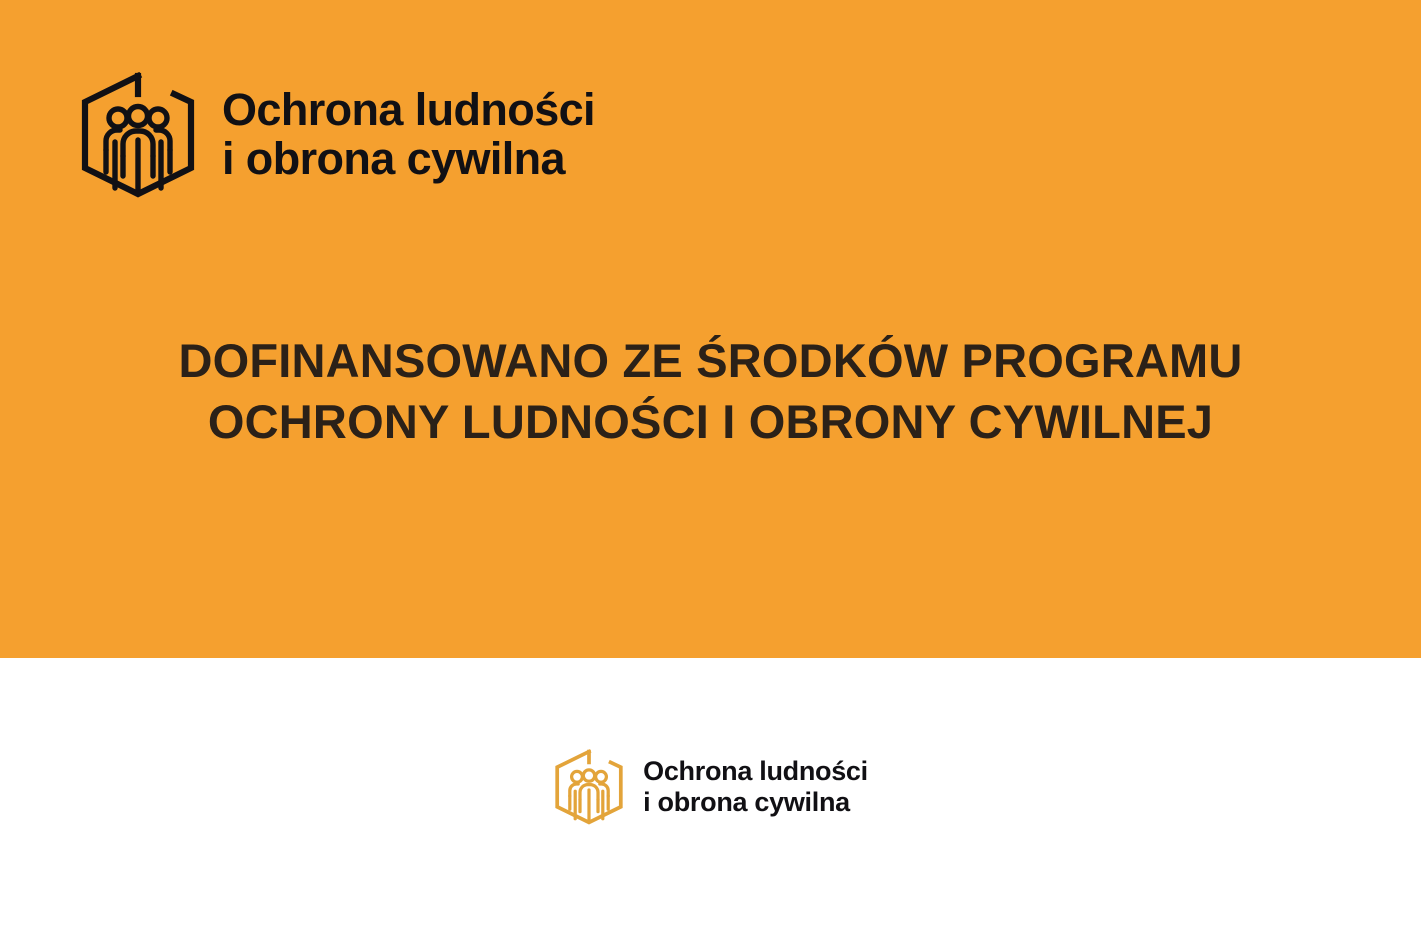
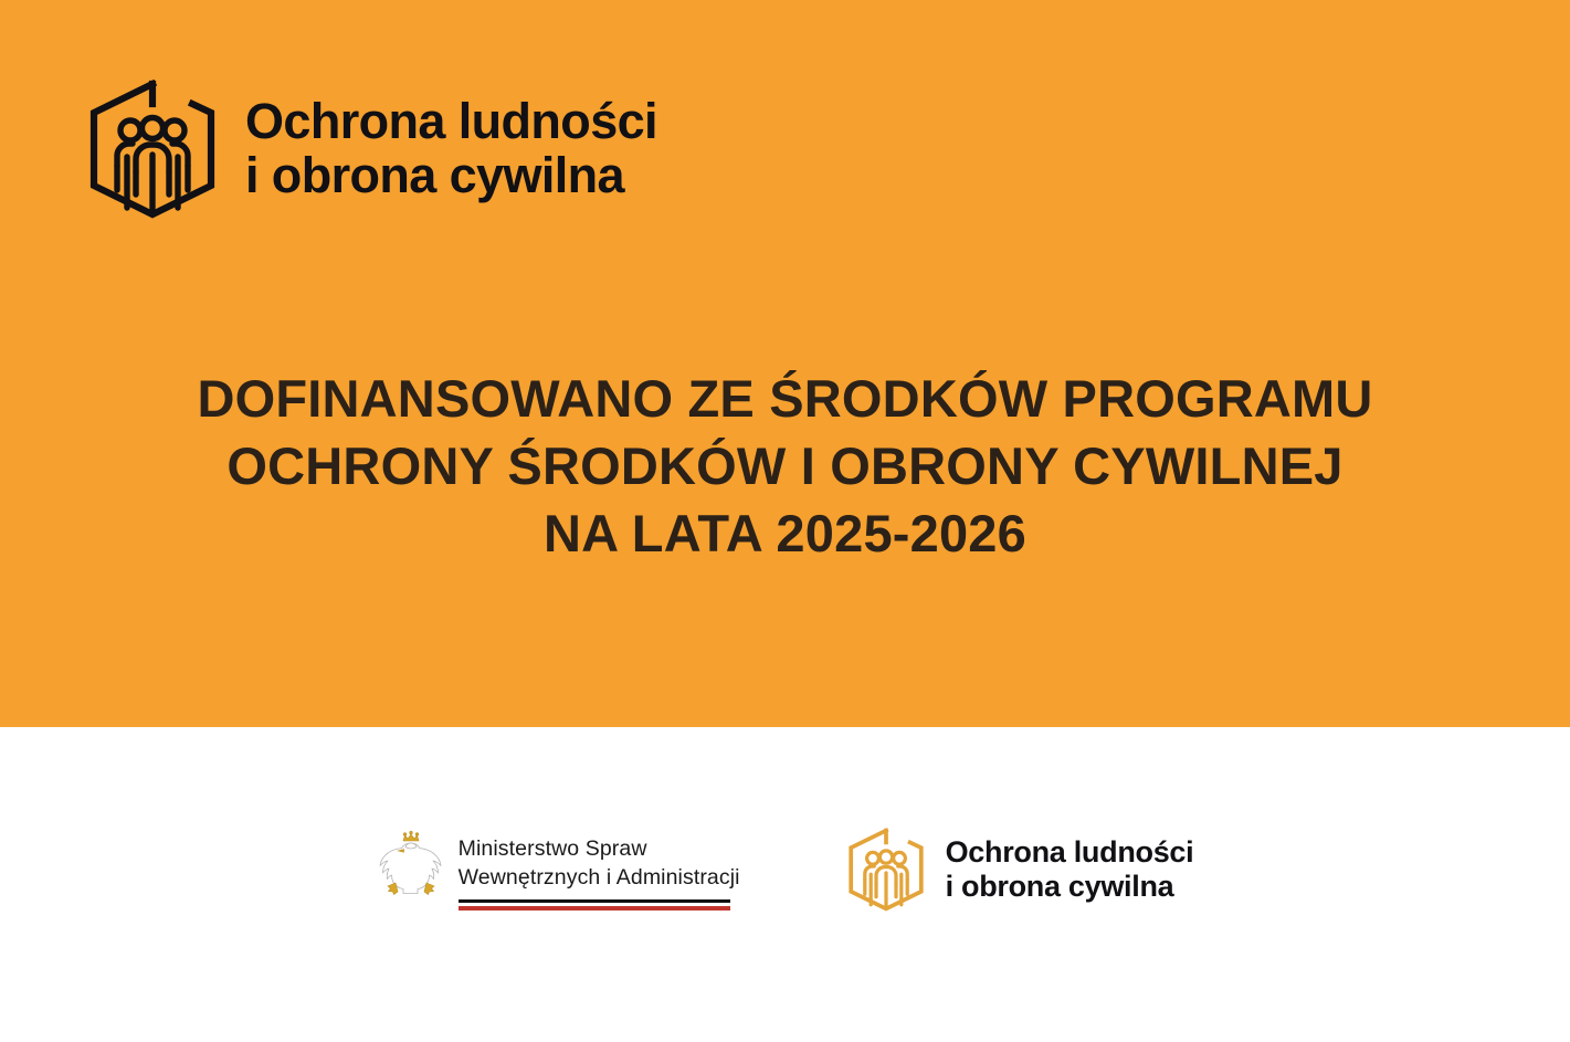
  Ochrona ludności
  i obrona cywilna
  DOFINANSOWANO ZE ŚRODKÓW PROGRAMU
- OCHRONY LUDNOŚCI I OBRONY CYWILNEJ
+ OCHRONY ŚRODKÓW I OBRONY CYWILNEJ
+ NA LATA 2025-2026
+ Ministerstwo Spraw
+ Wewnętrznych i Administracji
  Ochrona ludności
  i obrona cywilna
